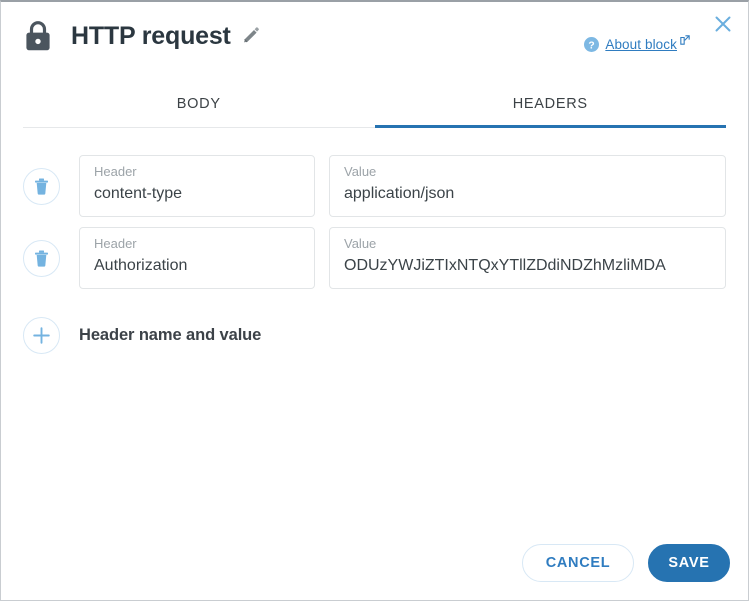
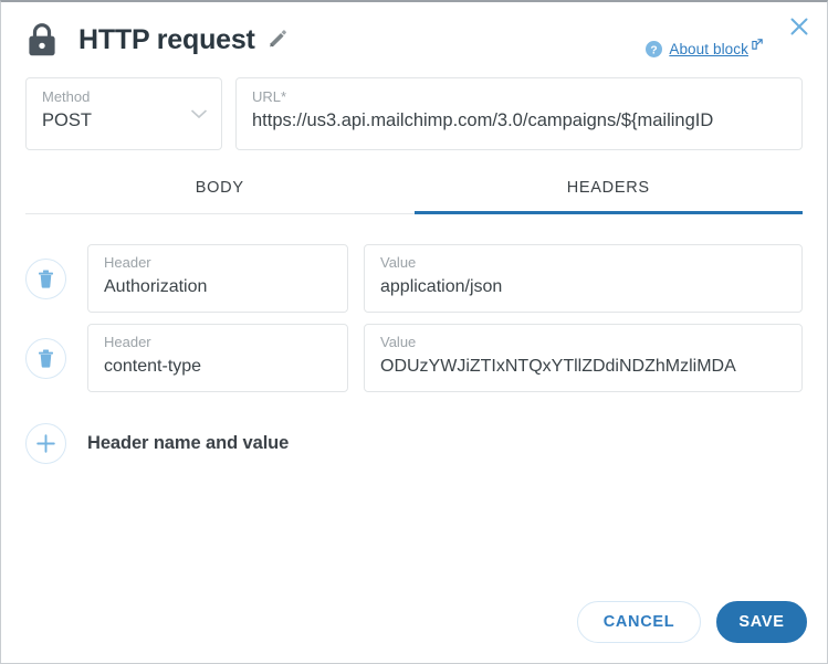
  HTTP request
  ?
  About block
+ Method
+ POST
+ URL*
+ https://us3.api.mailchimp.com/3.0/campaigns/${mailingID
  BODY
  HEADERS
  Header
- content-type
+ Authorization
  Value
  application/json
  Header
- Authorization
+ content-type
  Value
  ODUzYWJiZTIxNTQxYTllZDdiNDZhMzliMDA
  Header name and value
  CANCEL
  SAVE
